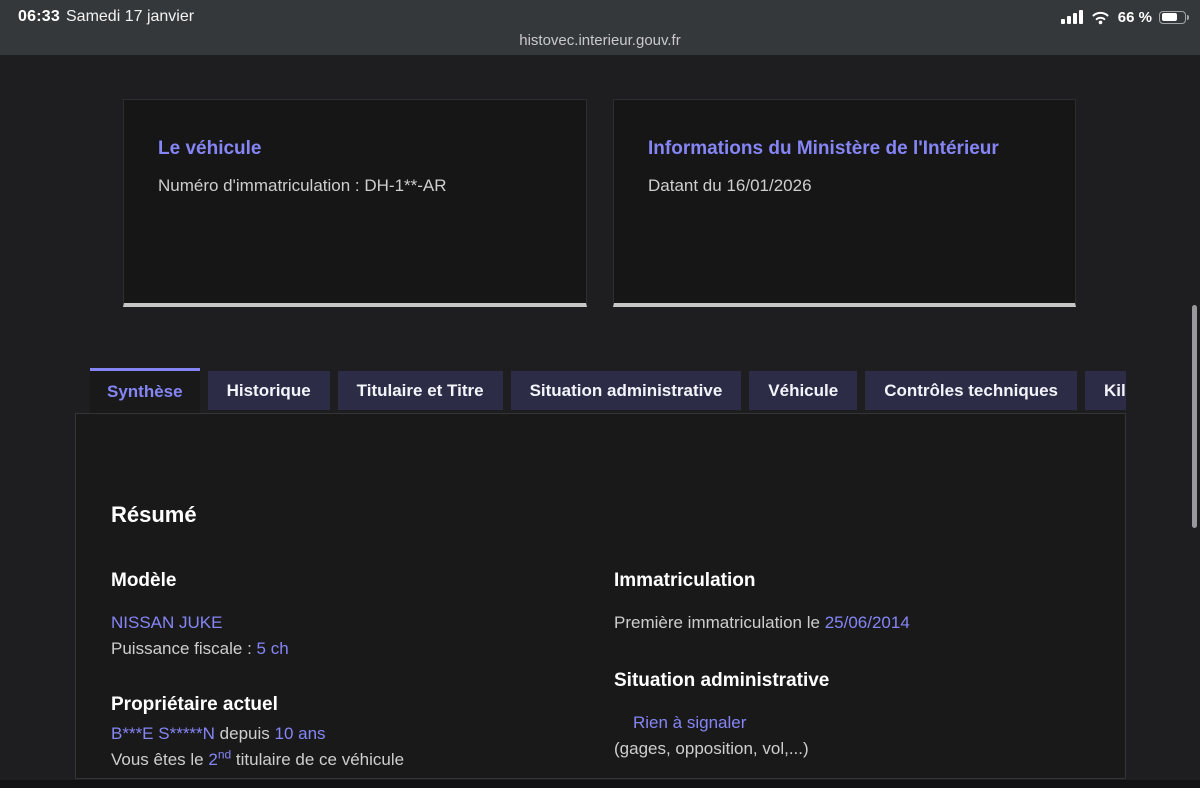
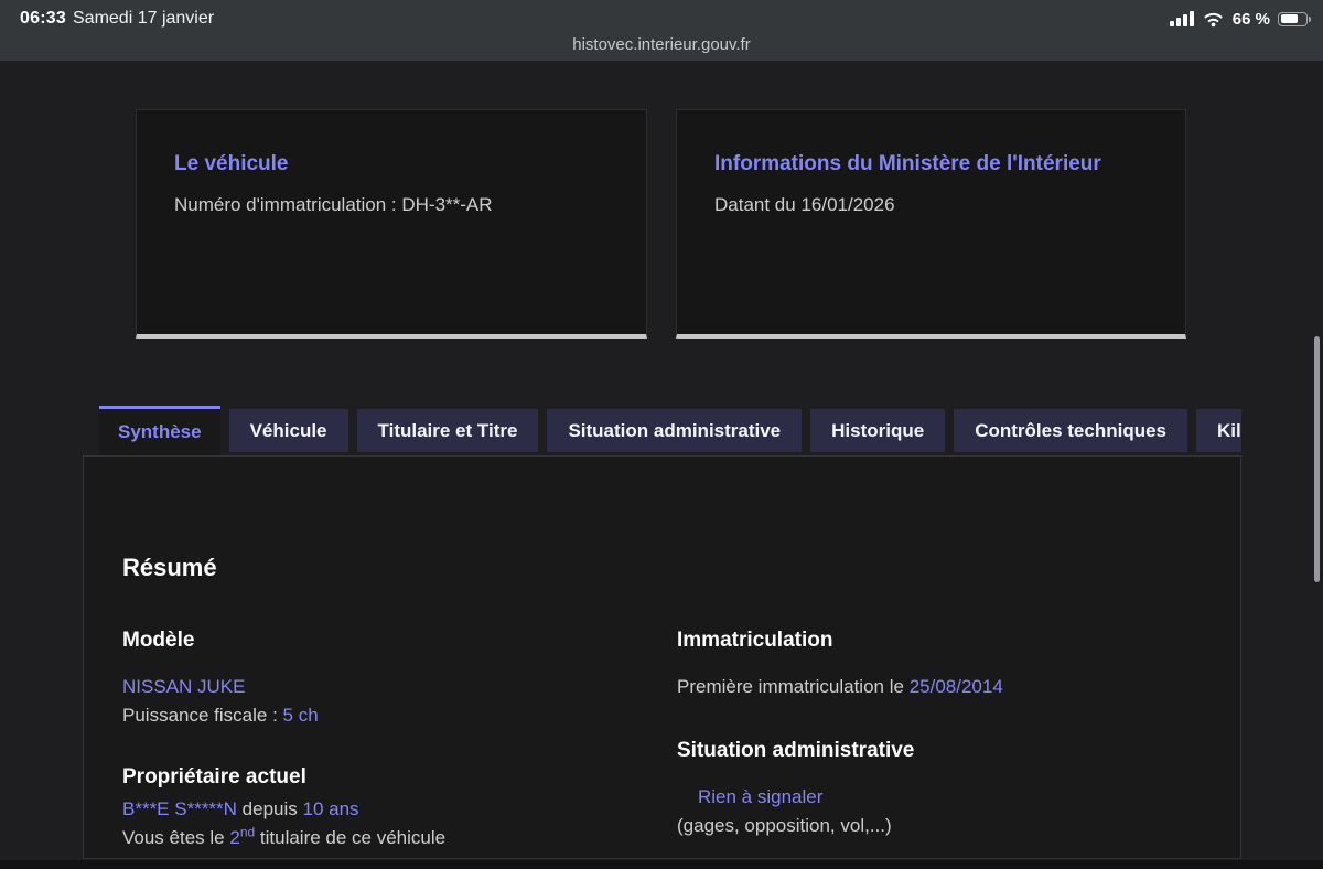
  06:33
  Samedi 17 janvier
  66 %
  histovec.interieur.gouv.fr
  Le véhicule
- Numéro d'immatriculation : DH-1**-AR
+ Numéro d'immatriculation : DH-3**-AR
  Informations du Ministère de l'Intérieur
  Datant du 16/01/2026
  Synthèse
- Historique
+ Véhicule
  Titulaire et Titre
  Situation administrative
- Véhicule
+ Historique
  Contrôles techniques
  Résumé
  Modèle
  NISSAN JUKE
  Puissance fiscale : 5 ch
  Propriétaire actuel
  B***E S*****N depuis 10 ans
  Vous êtes le 2nd titulaire de ce véhicule
  Immatriculation
- Première immatriculation le 25/06/2014
+ Première immatriculation le 25/08/2014
  Situation administrative
  Rien à signaler
  (gages, opposition, vol,...)
